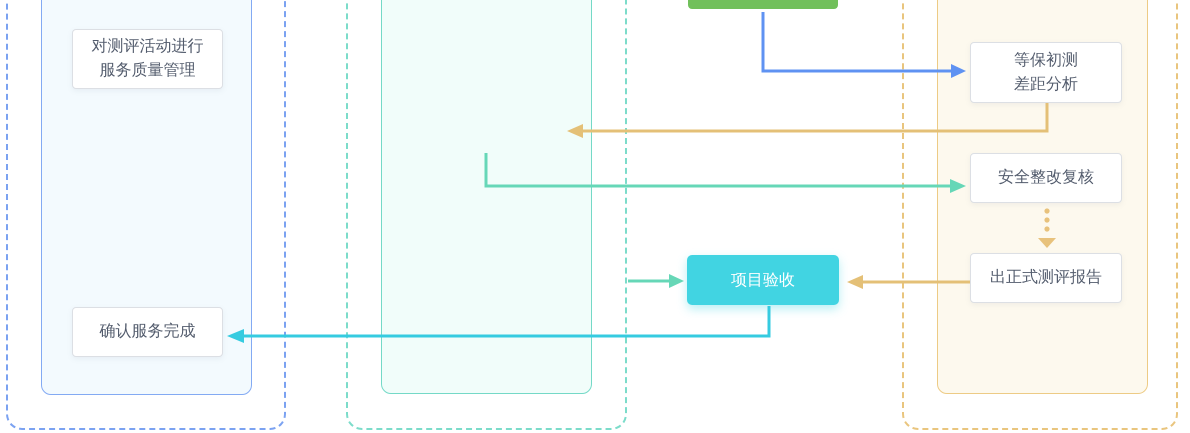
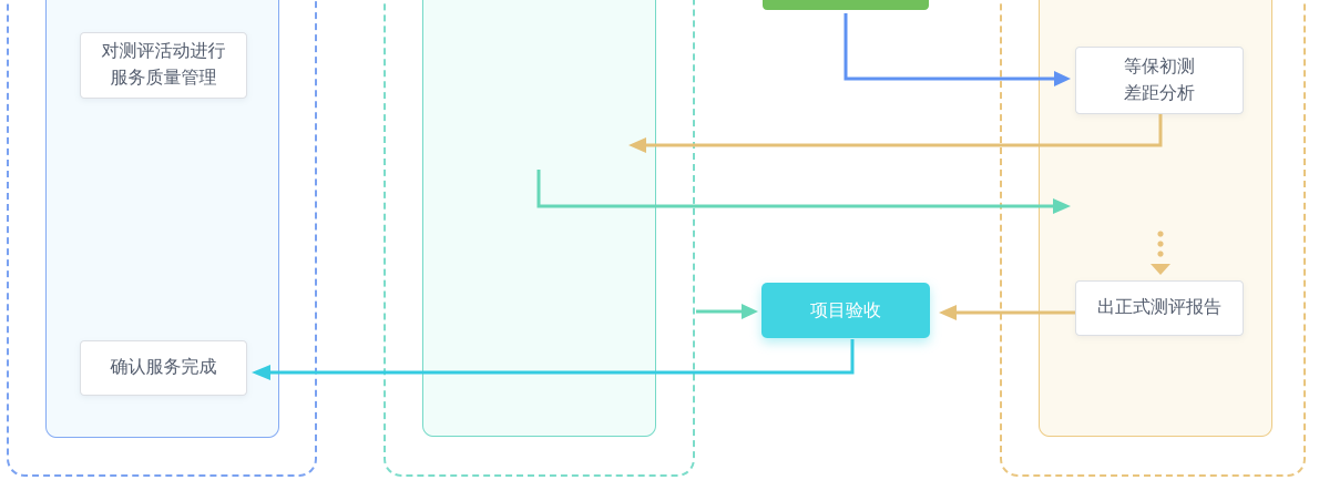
  对测评活动进行
  服务质量管理
  确认服务完成
  等保初测
  差距分析
- 安全整改复核
  出正式测评报告
  项目验收
